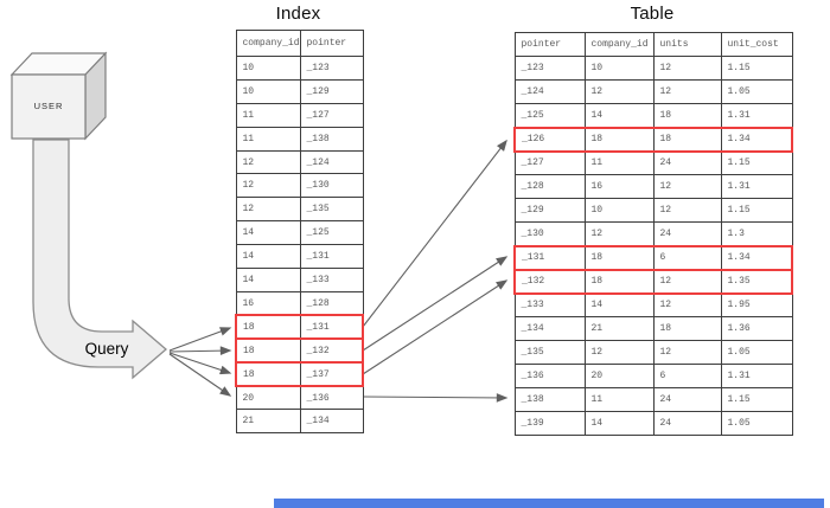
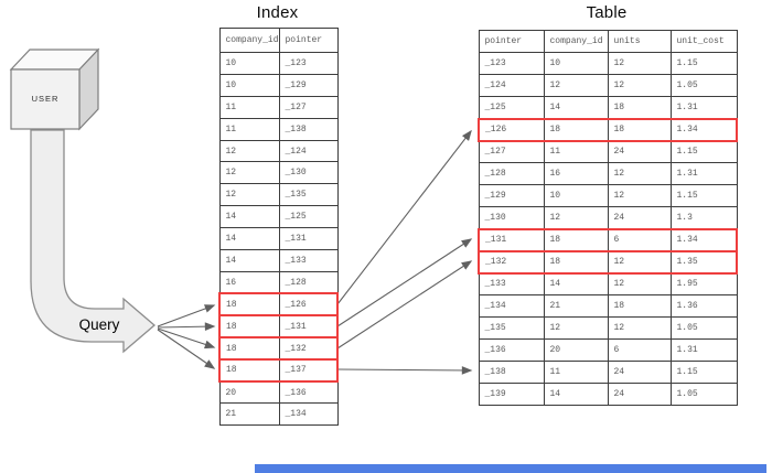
  USER
  Query
  Index
  Table
  company_id	pointer
  10	_123
  10	_129
  11	_127
  11	_138
  12	_124
  12	_130
  12	_135
  14	_125
  14	_131
  14	_133
  16	_128
+ 18	_126
  18	_131
  18	_132
  18	_137
  20	_136
  21	_134
  pointer	company_id	units	unit_cost
  _123	10	12	1.15
  _124	12	12	1.05
  _125	14	18	1.31
  _126	18	18	1.34
  _127	11	24	1.15
  _128	16	12	1.31
  _129	10	12	1.15
  _130	12	24	1.3
  _131	18	6	1.34
  _132	18	12	1.35
  _133	14	12	1.95
  _134	21	18	1.36
  _135	12	12	1.05
  _136	20	6	1.31
  _138	11	24	1.15
  _139	14	24	1.05
